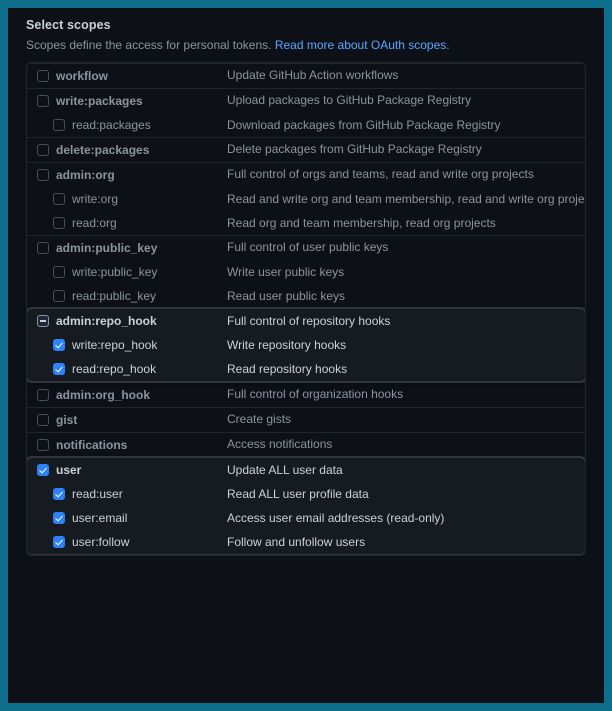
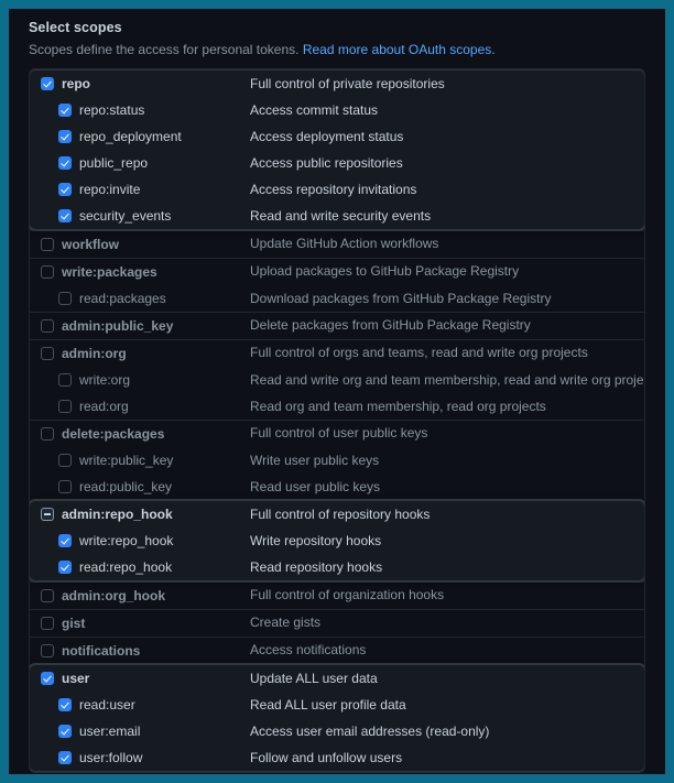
  Select scopes
  Scopes define the access for personal tokens. Read more about OAuth scopes.
+ repo
+ Full control of private repositories
+ repo:status
+ Access commit status
+ repo_deployment
+ Access deployment status
+ public_repo
+ Access public repositories
+ repo:invite
+ Access repository invitations
+ security_events
+ Read and write security events
  workflow
  Update GitHub Action workflows
  write:packages
  Upload packages to GitHub Package Registry
  read:packages
  Download packages from GitHub Package Registry
- delete:packages
+ admin:public_key
  Delete packages from GitHub Package Registry
  admin:org
  Full control of orgs and teams, read and write org projects
  write:org
  Read and write org and team membership, read and write org proje
  read:org
  Read org and team membership, read org projects
- admin:public_key
+ delete:packages
  Full control of user public keys
  write:public_key
  Write user public keys
  read:public_key
  Read user public keys
  admin:repo_hook
  Full control of repository hooks
  write:repo_hook
  Write repository hooks
  read:repo_hook
  Read repository hooks
  admin:org_hook
  Full control of organization hooks
  gist
  Create gists
  notifications
  Access notifications
  user
  Update ALL user data
  read:user
  Read ALL user profile data
  user:email
  Access user email addresses (read-only)
  user:follow
  Follow and unfollow users
